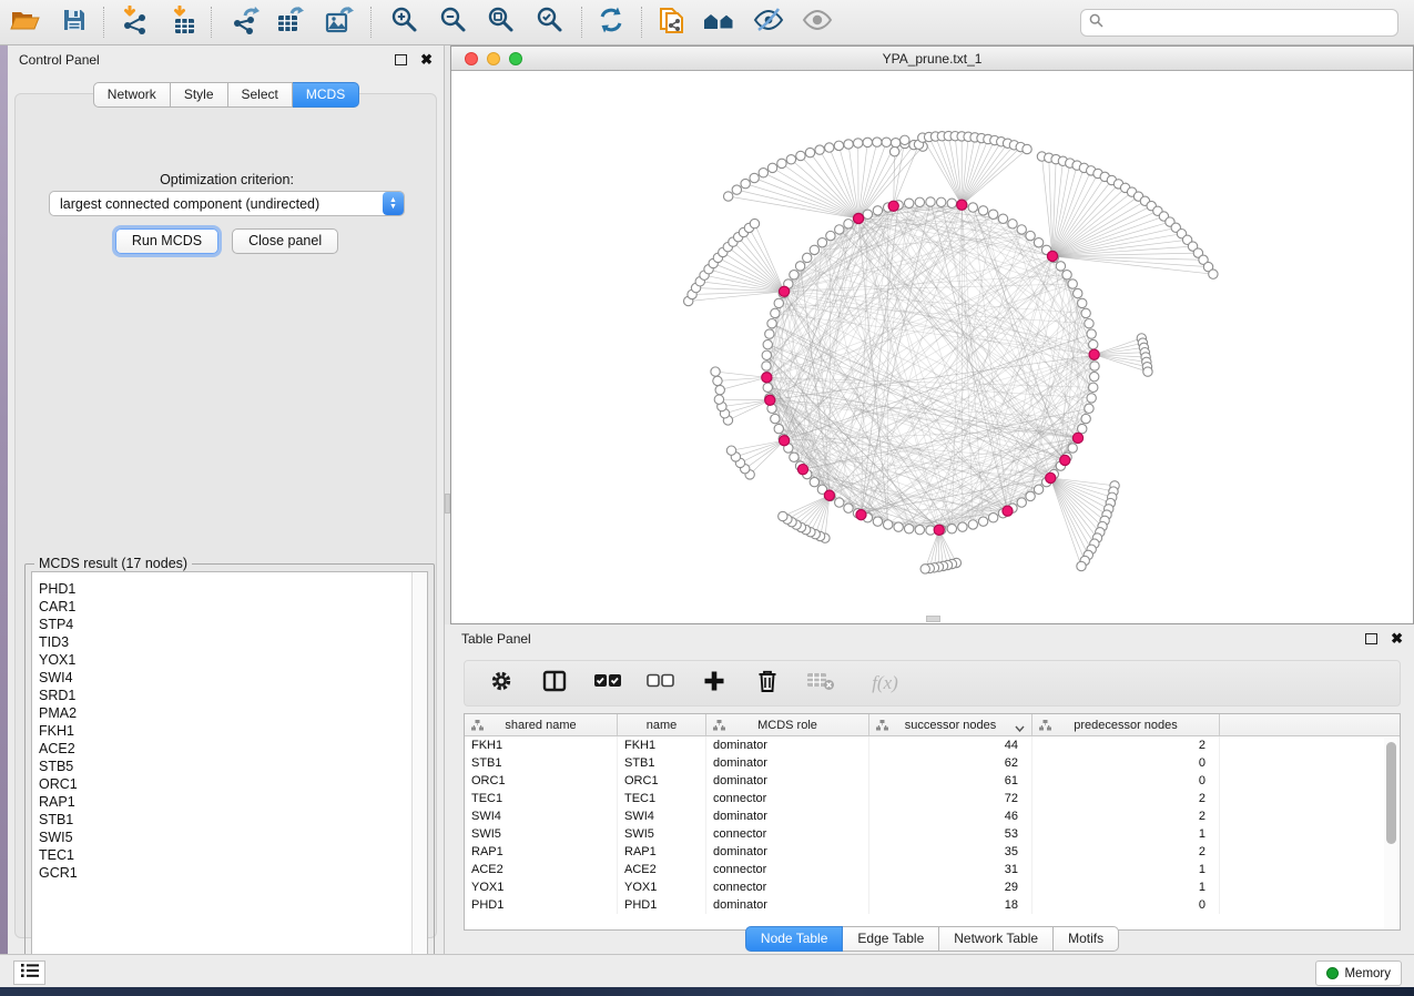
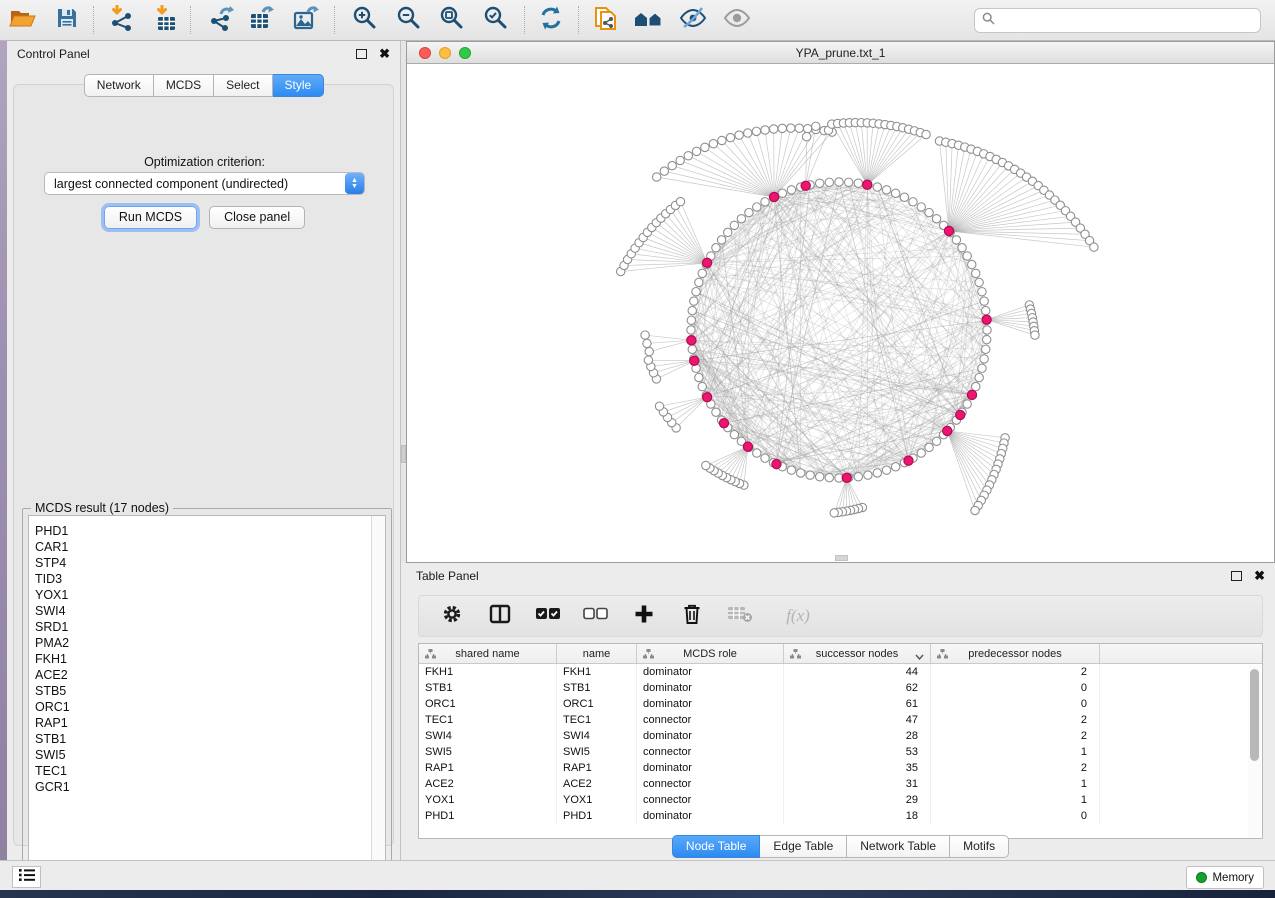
  Control Panel
  ✖
  Network
- Style
+ MCDS
  Select
- MCDS
+ Style
  Optimization criterion:
  largest connected component (undirected)
  Run MCDS
  Close panel
  MCDS result (17 nodes)
  PHD1
  CAR1
  STP4
  TID3
  YOX1
  SWI4
  SRD1
  PMA2
  FKH1
  ACE2
  STB5
  ORC1
  RAP1
  STB1
  SWI5
  TEC1
  GCR1
  YPA_prune.txt_1
  Table Panel
  ✖
  f(x)
  shared name
  name
  MCDS role
  successor nodes
  predecessor nodes
  FKH1
  FKH1
  dominator
  44
  2
  STB1
  STB1
  dominator
  62
  0
  ORC1
  ORC1
  dominator
  61
  0
  TEC1
  TEC1
  connector
- 72
+ 47
  2
  SWI4
  SWI4
  dominator
- 46
+ 28
  2
  SWI5
  SWI5
  connector
  53
  1
  RAP1
  RAP1
  dominator
  35
  2
  ACE2
  ACE2
  connector
  31
  1
  YOX1
  YOX1
  connector
  29
  1
  PHD1
  PHD1
  dominator
  18
  0
  Node Table
  Edge Table
  Network Table
  Motifs
  Memory
